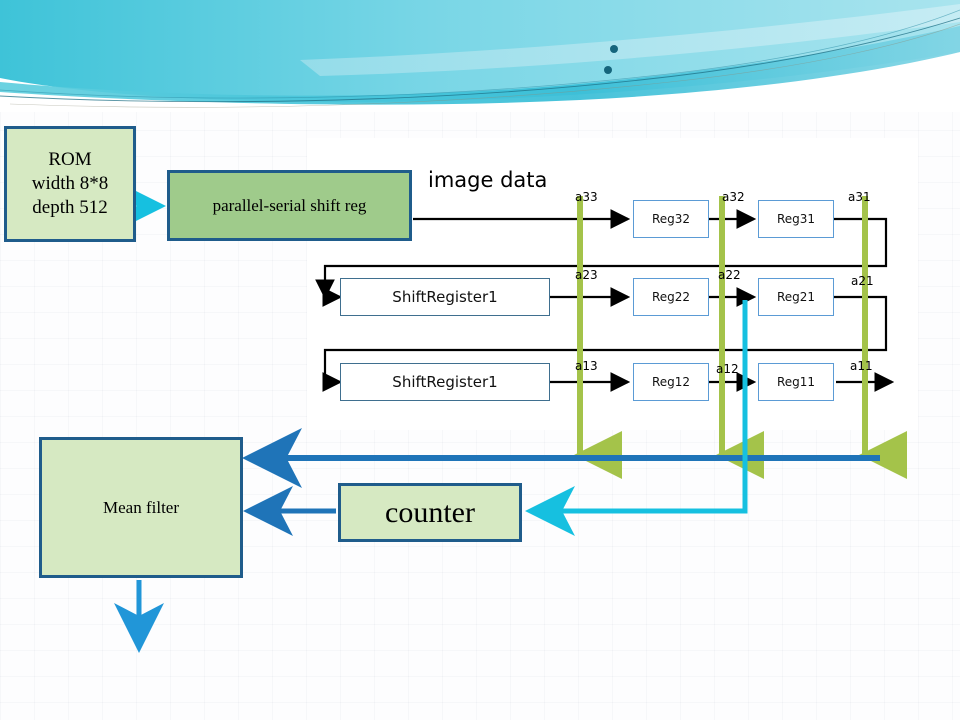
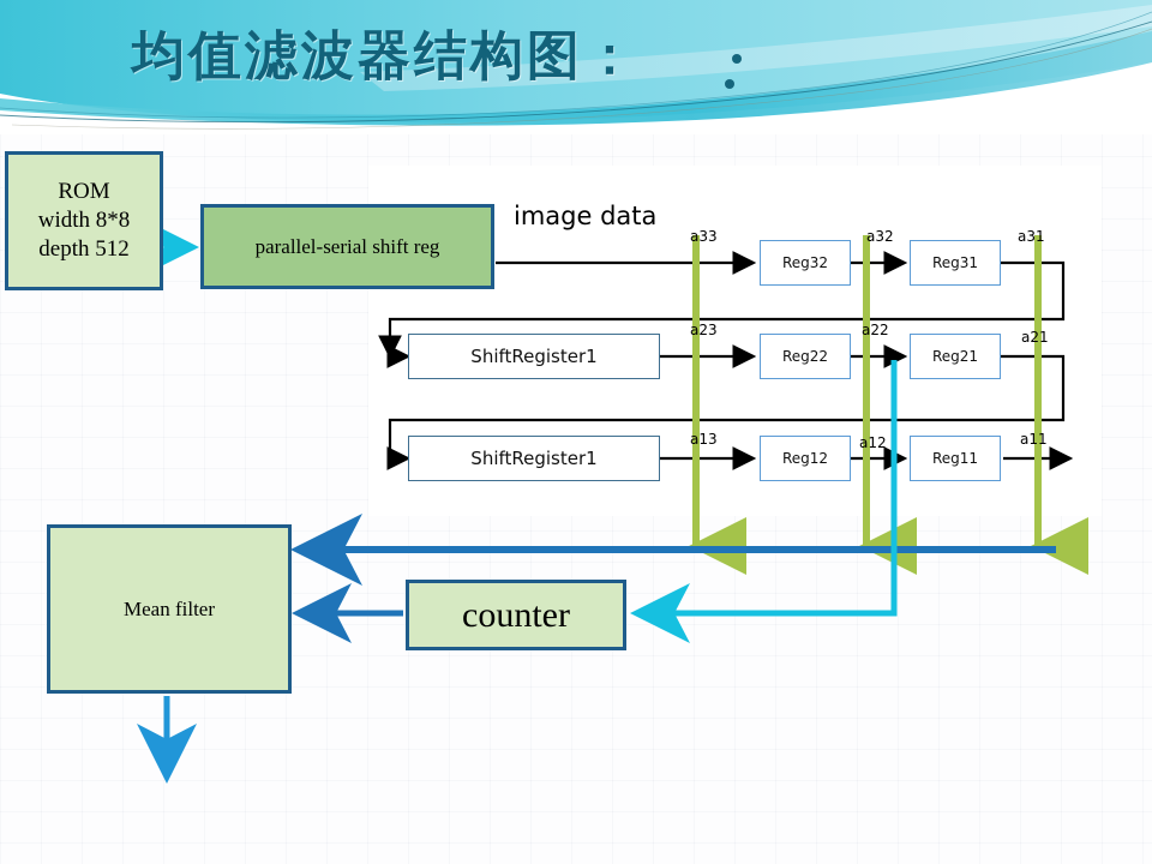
+ 均值滤波器结构图：
  ROM
  width 8*8
  depth 512
  parallel-serial shift reg
  image data
  Reg32
  Reg31
  ShiftRegister1
  Reg22
  Reg21
  ShiftRegister1
  Reg12
  Reg11
  a33
  a32
  a31
  a23
  a22
  a21
  a13
  a12
  a11
  Mean filter
  counter
